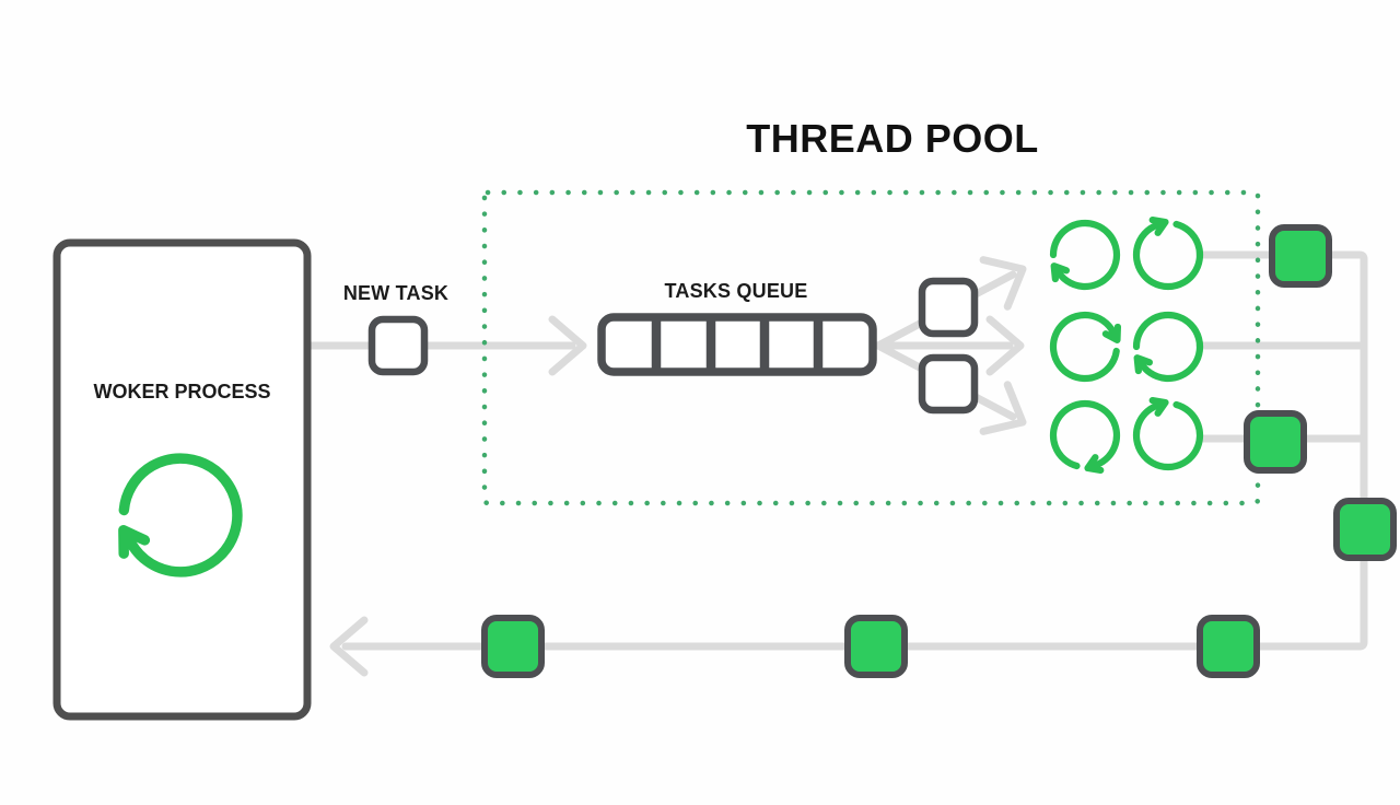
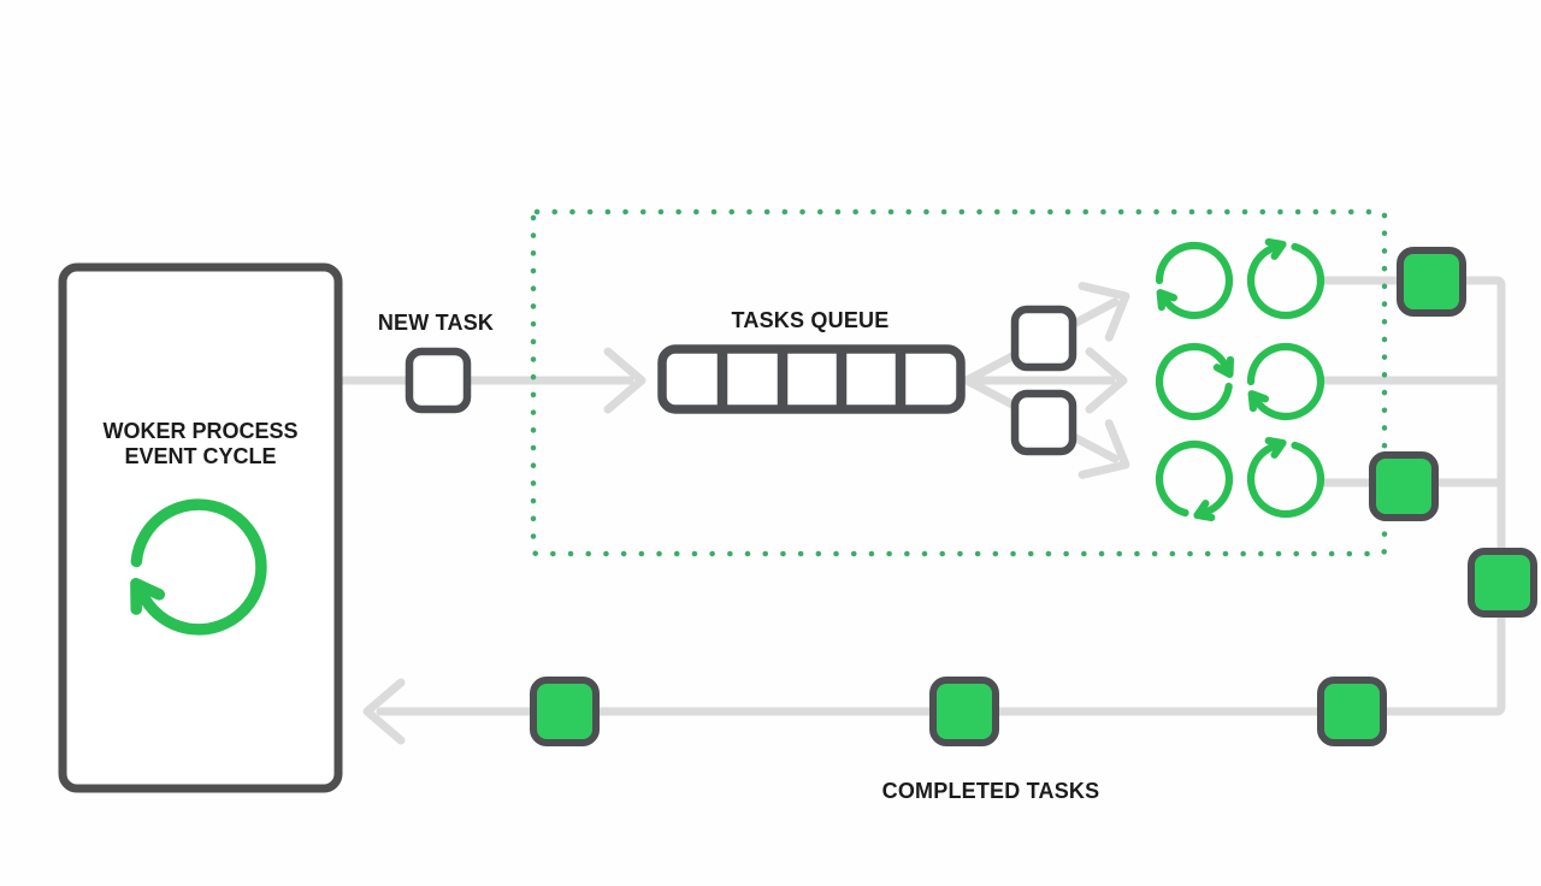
- THREAD POOL
  WOKER PROCESS
+ EVENT CYCLE
  NEW TASK
  TASKS QUEUE
+ COMPLETED TASKS
